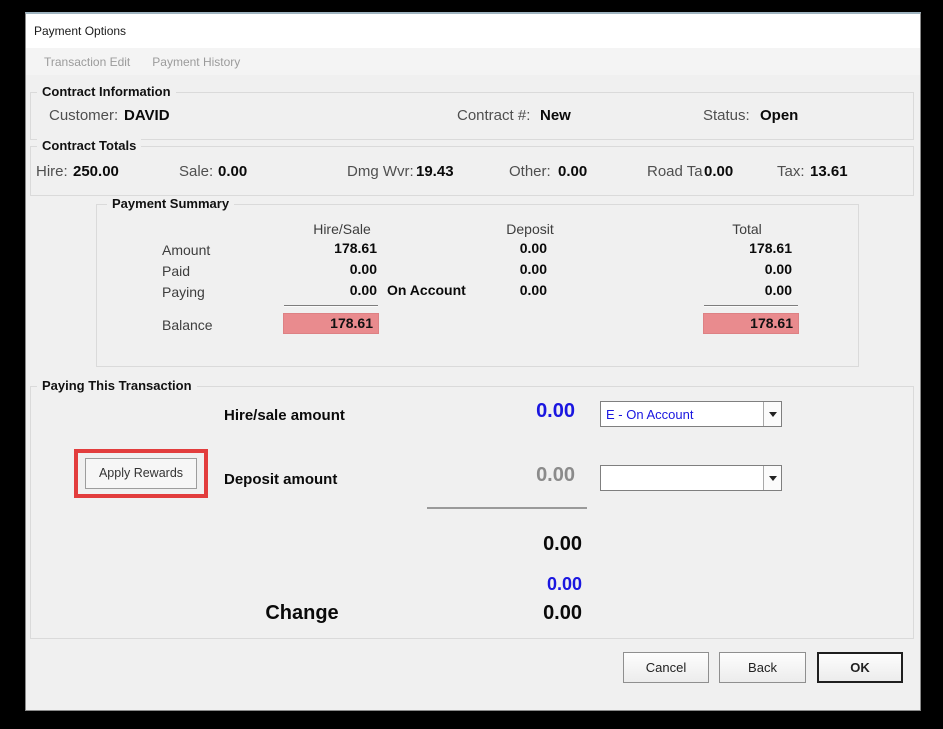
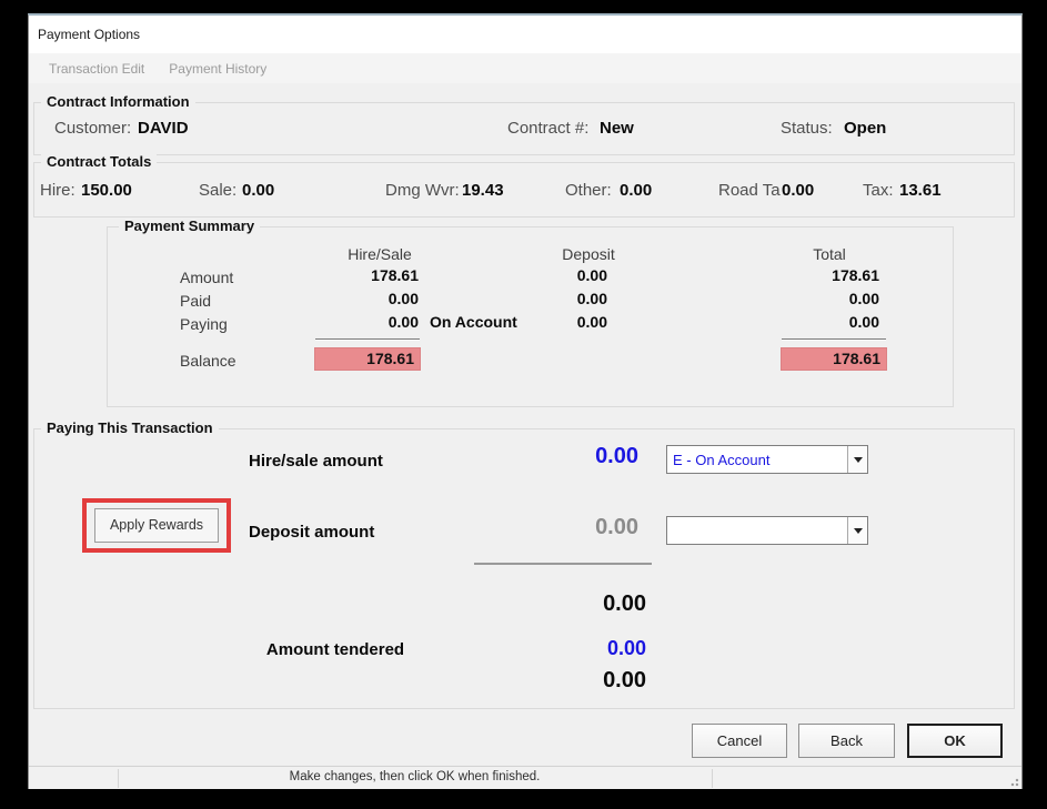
  Payment Options
  Transaction Edit
  Payment History
  Contract Information
  Customer:
  DAVID
  Contract #:
  New
  Status:
  Open
  Contract Totals
  Hire:
- 250.00
+ 150.00
  Sale:
  0.00
  Dmg Wvr:
  19.43
  Other:
  0.00
  Road Ta
  0.00
  Tax:
  13.61
  Payment Summary
  Hire/Sale
  Deposit
  Total
  Amount
  178.61
  0.00
  178.61
  Paid
  0.00
  0.00
  0.00
  Paying
  0.00
  On Account
  0.00
  0.00
  Balance
  178.61
  178.61
  Paying This Transaction
  Hire/sale amount
  0.00
  E - On Account
  Apply Rewards
  Deposit amount
  0.00
  0.00
+ Amount tendered
  0.00
- Change
  0.00
  Cancel
  Back
  OK
+ Make changes, then click OK when finished.
